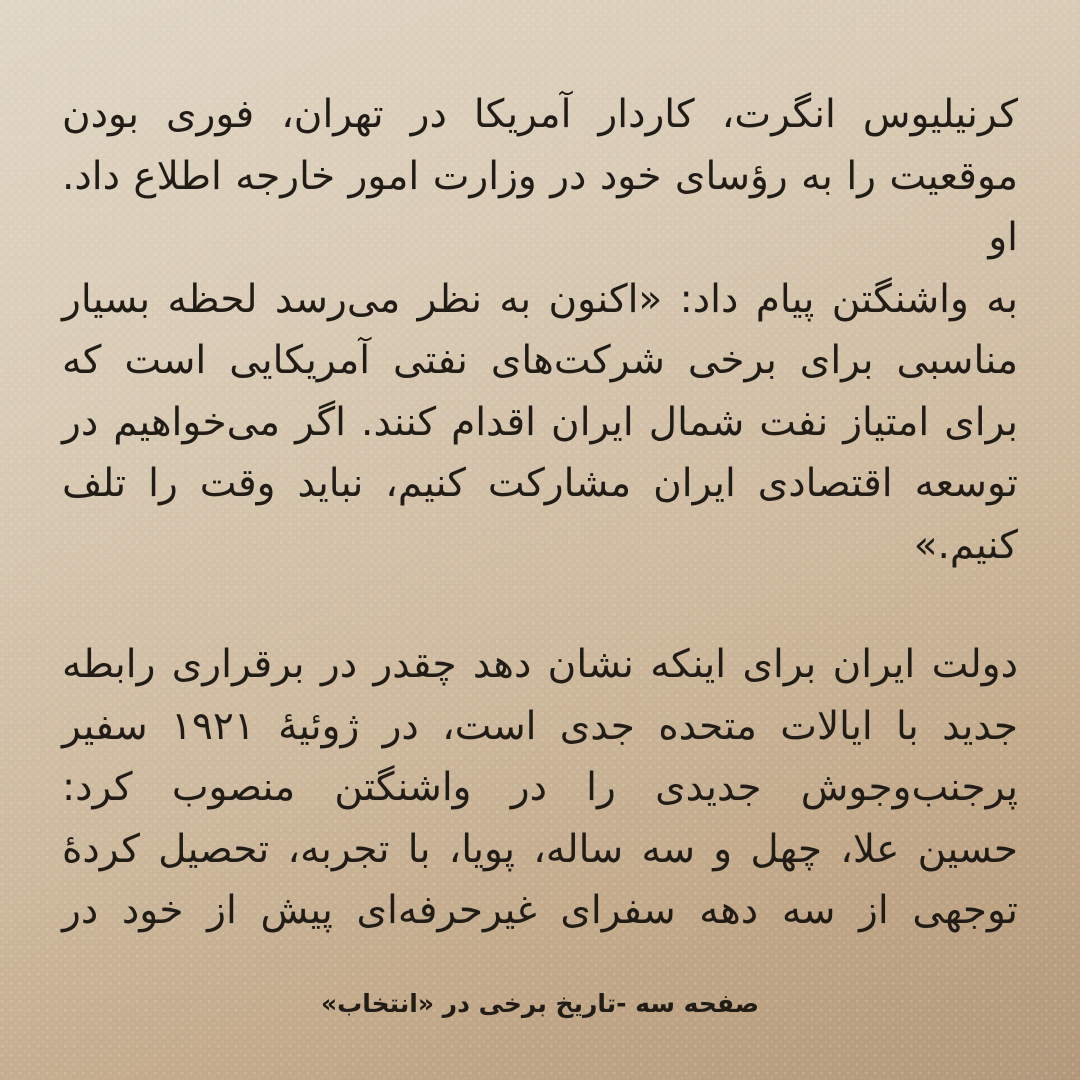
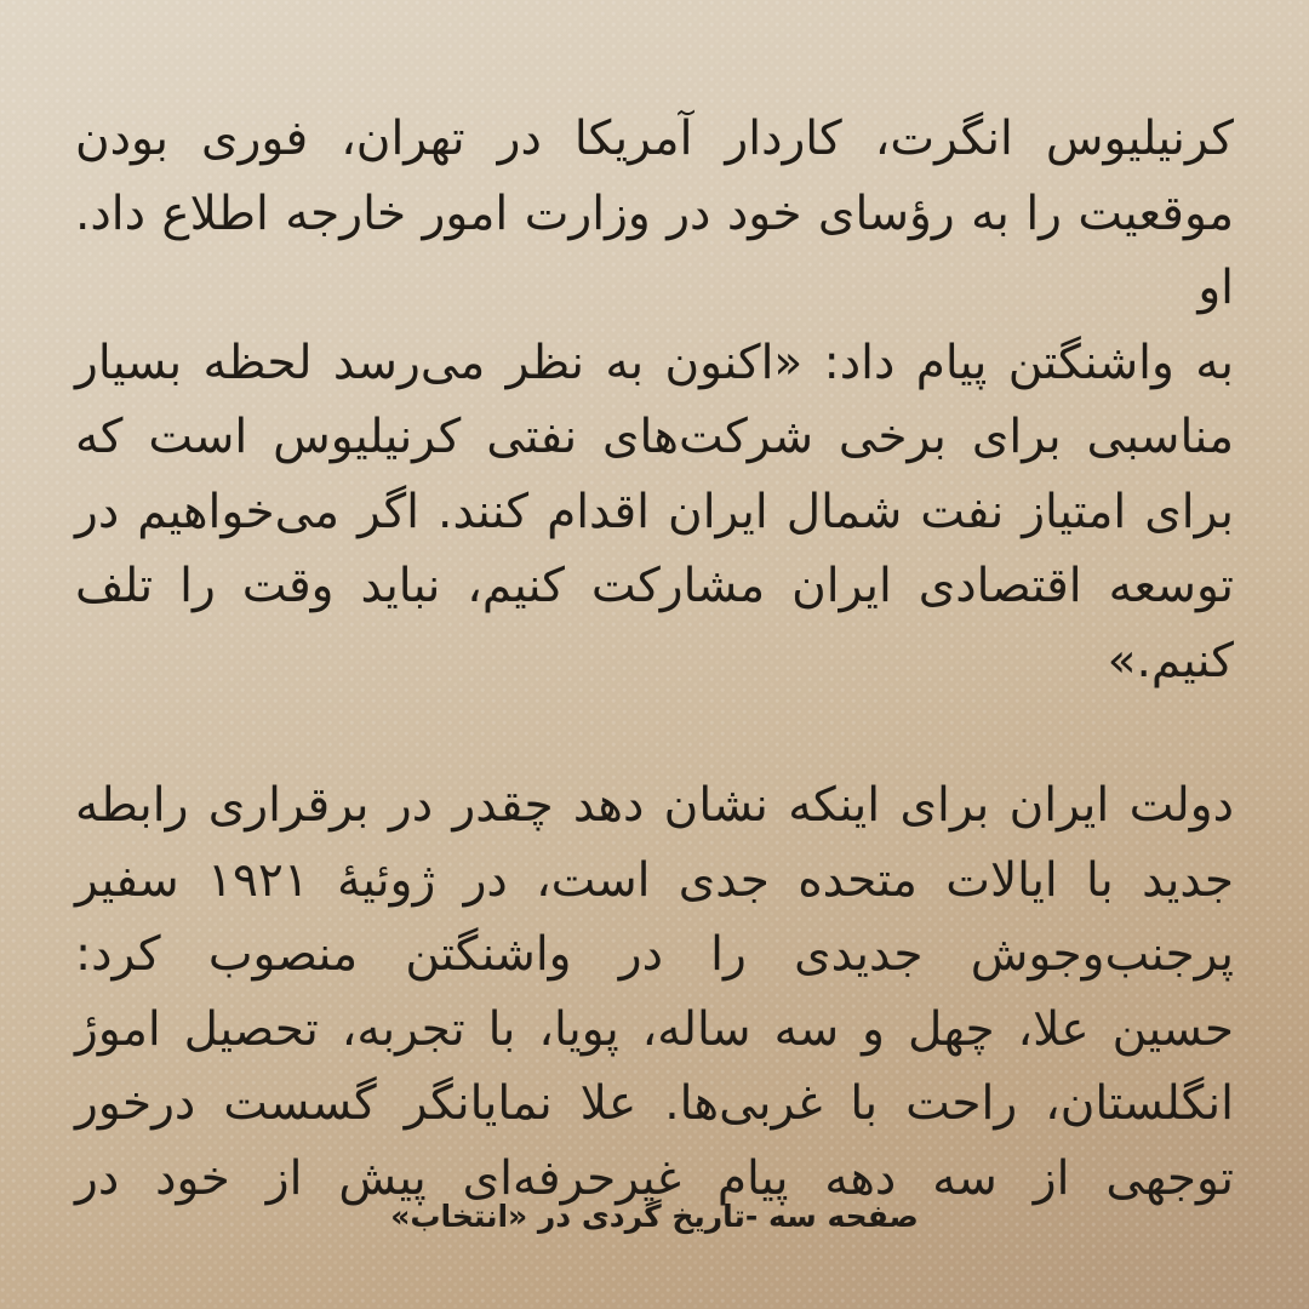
  کرنیلیوس انگرت، کاردار آمریکا در تهران، فوری بودن
  موقعیت را به رؤسای خود در وزارت امور خارجه اطلاع داد. او
  به واشنگتن پیام داد: «اکنون به نظر می‌رسد لحظه بسیار
- مناسبی برای برخی شرکت‌های نفتی آمریکایی است که
+ مناسبی برای برخی شرکت‌های نفتی کرنیلیوس است که
  برای امتیاز نفت شمال ایران اقدام کنند. اگر می‌خواهیم در
  توسعه اقتصادی ایران مشارکت کنیم، نباید وقت را تلف
  کنیم.»
  دولت ایران برای اینکه نشان دهد چقدر در برقراری رابطه
  جدید با ایالات متحده جدی است، در ژوئیهٔ ۱۹۲۱ سفیر
  پرجنب‌وجوش جدیدی را در واشنگتن منصوب کرد:
- حسین علا، چهل و سه ساله، پویا، با تجربه، تحصیل کردهٔ
+ حسین علا، چهل و سه ساله، پویا، با تجربه، تحصیل امورٔ
+ انگلستان، راحت با غربی‌ها. علا نمایانگر گسست درخور
- توجهی از سه دهه سفرای غیرحرفه‌ای پیش از خود در
+ توجهی از سه دهه پیام غیرحرفه‌ای پیش از خود در
- صفحه سه -تاریخ برخی در «انتخاب»
+ صفحه سه -تاریخ گردی در «انتخاب»
